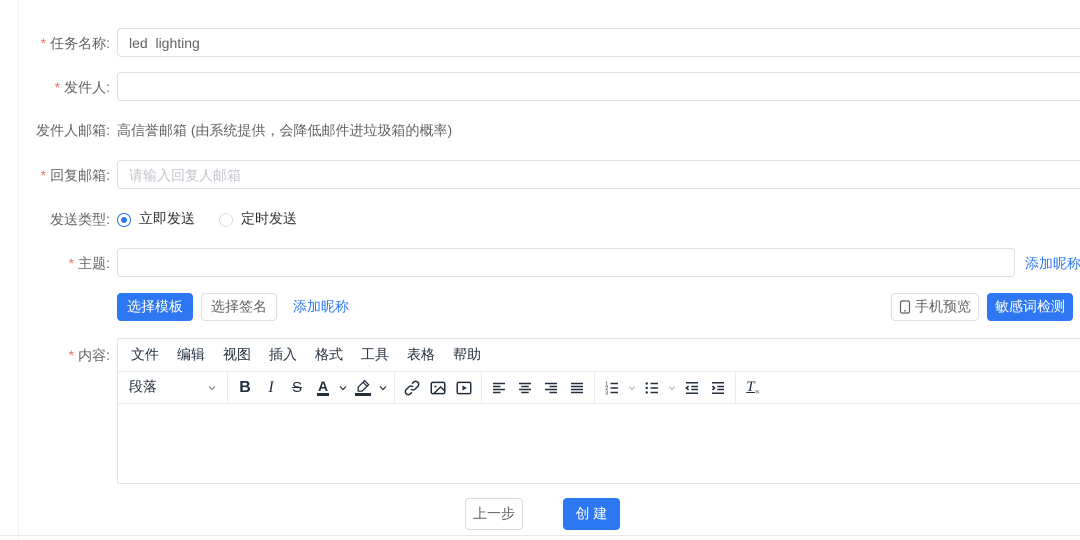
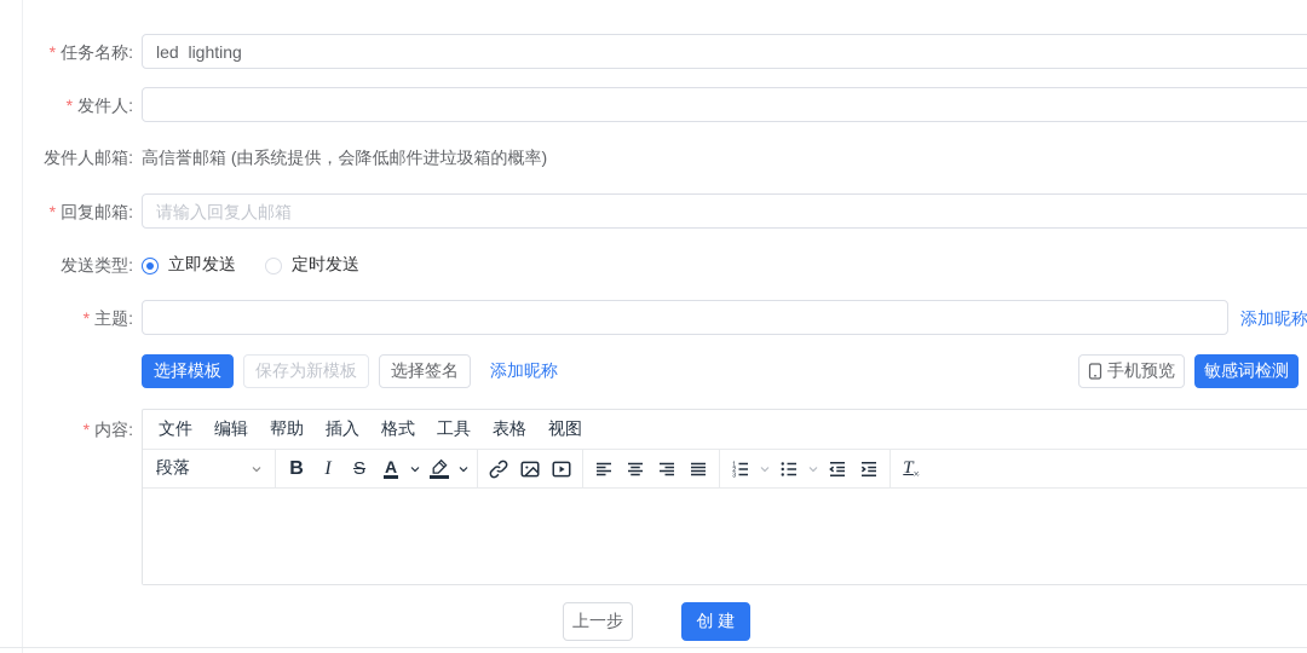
  * 任务名称:
  led lighting
  * 发件人:
  发件人邮箱:
  高信誉邮箱 (由系统提供，会降低邮件进垃圾箱的概率)
  * 回复邮箱:
  请输入回复人邮箱
  发送类型:
  立即发送
  定时发送
  * 主题:
  添加昵称
  选择模板
+ 保存为新模板
  选择签名
  添加昵称
  手机预览
  敏感词检测
  * 内容:
  文件
  编辑
- 视图
+ 帮助
  插入
  格式
  工具
  表格
- 帮助
+ 视图
  段落
  B
  I
  S
  A
  T×
  上一步
  创 建
